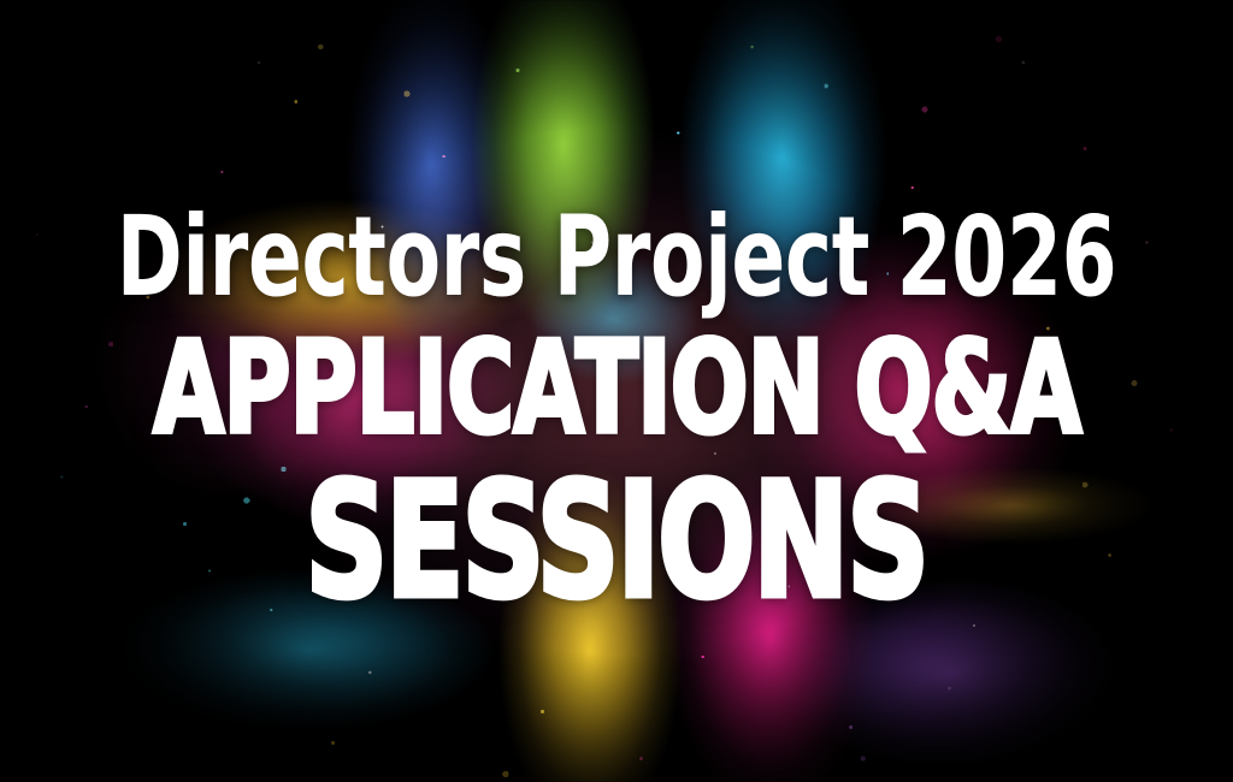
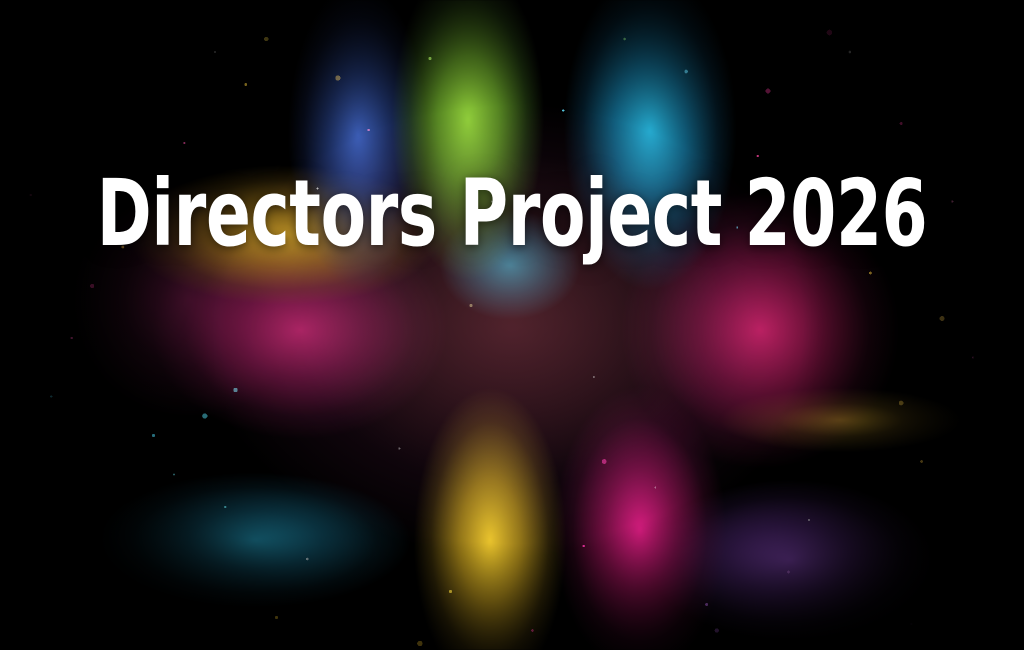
  Directors Project 2026
- APPLICATION Q&A
- SESSIONS
